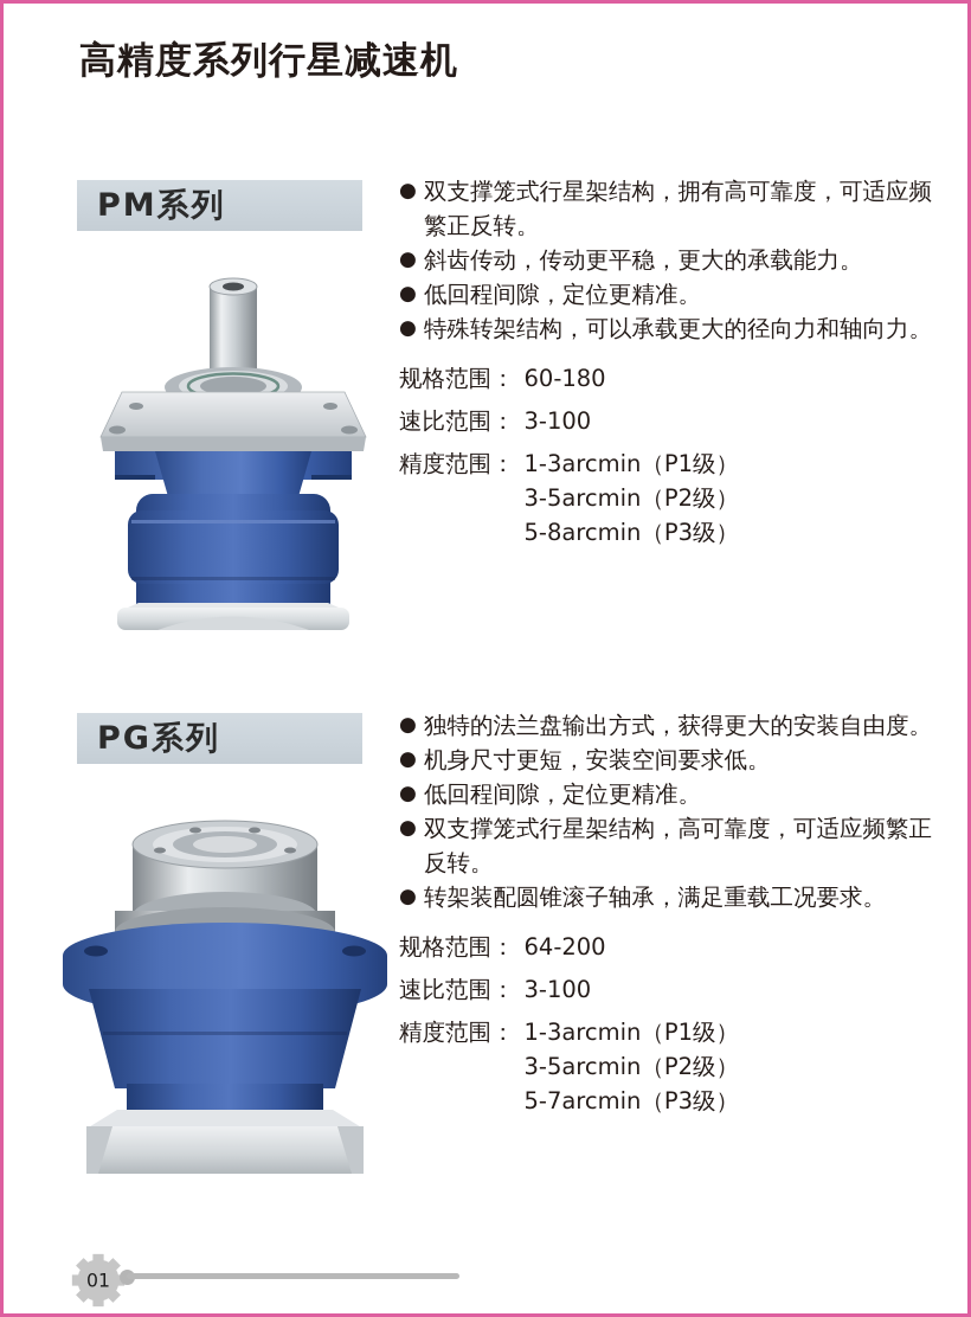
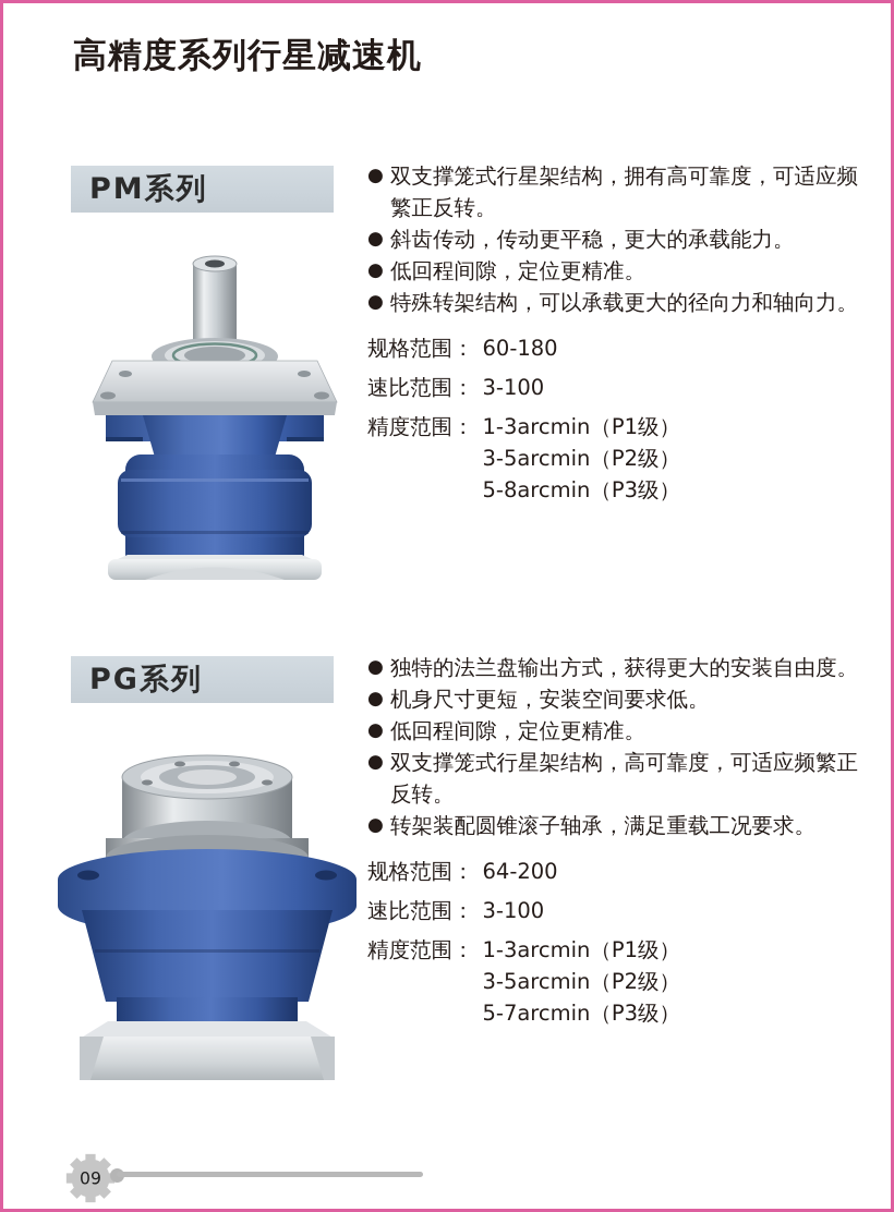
  高精度系列行星减速机
  PM系列
  ●
  双支撑笼式行星架结构，拥有高可靠度，可适应频繁正反转。
  ●
  斜齿传动，传动更平稳，更大的承载能力。
  ●
  低回程间隙，定位更精准。
  ●
  特殊转架结构，可以承载更大的径向力和轴向力。
  规格范围：
  60-180
  速比范围：
  3-100
  精度范围：
  1-3arcmin（P1级）
  3-5arcmin（P2级）
  5-8arcmin（P3级）
  PG系列
  ●
  独特的法兰盘输出方式，获得更大的安装自由度。
  ●
  机身尺寸更短，安装空间要求低。
  ●
  低回程间隙，定位更精准。
  ●
  双支撑笼式行星架结构，高可靠度，可适应频繁正反转。
  ●
  转架装配圆锥滚子轴承，满足重载工况要求。
  规格范围：
  64-200
  速比范围：
  3-100
  精度范围：
  1-3arcmin（P1级）
  3-5arcmin（P2级）
  5-7arcmin（P3级）
- 01
+ 09
